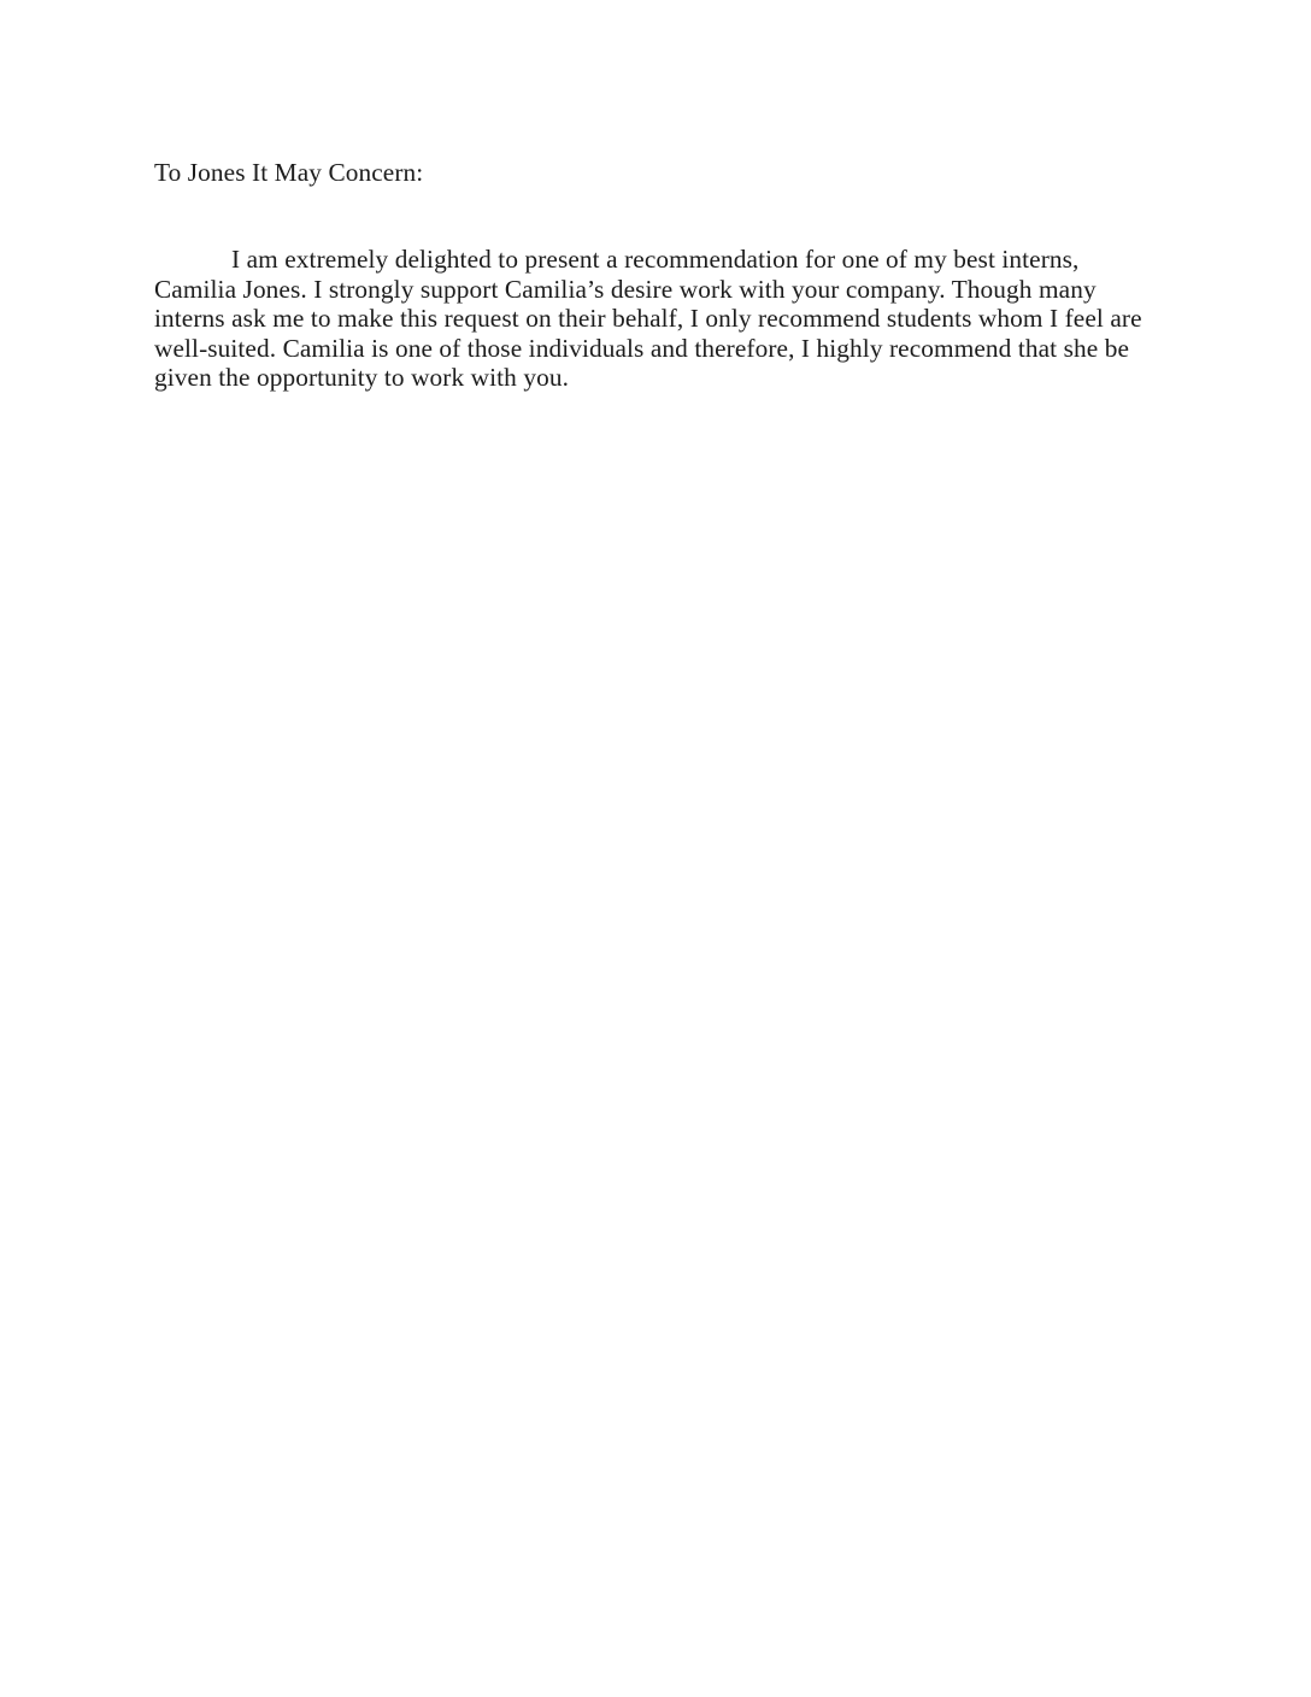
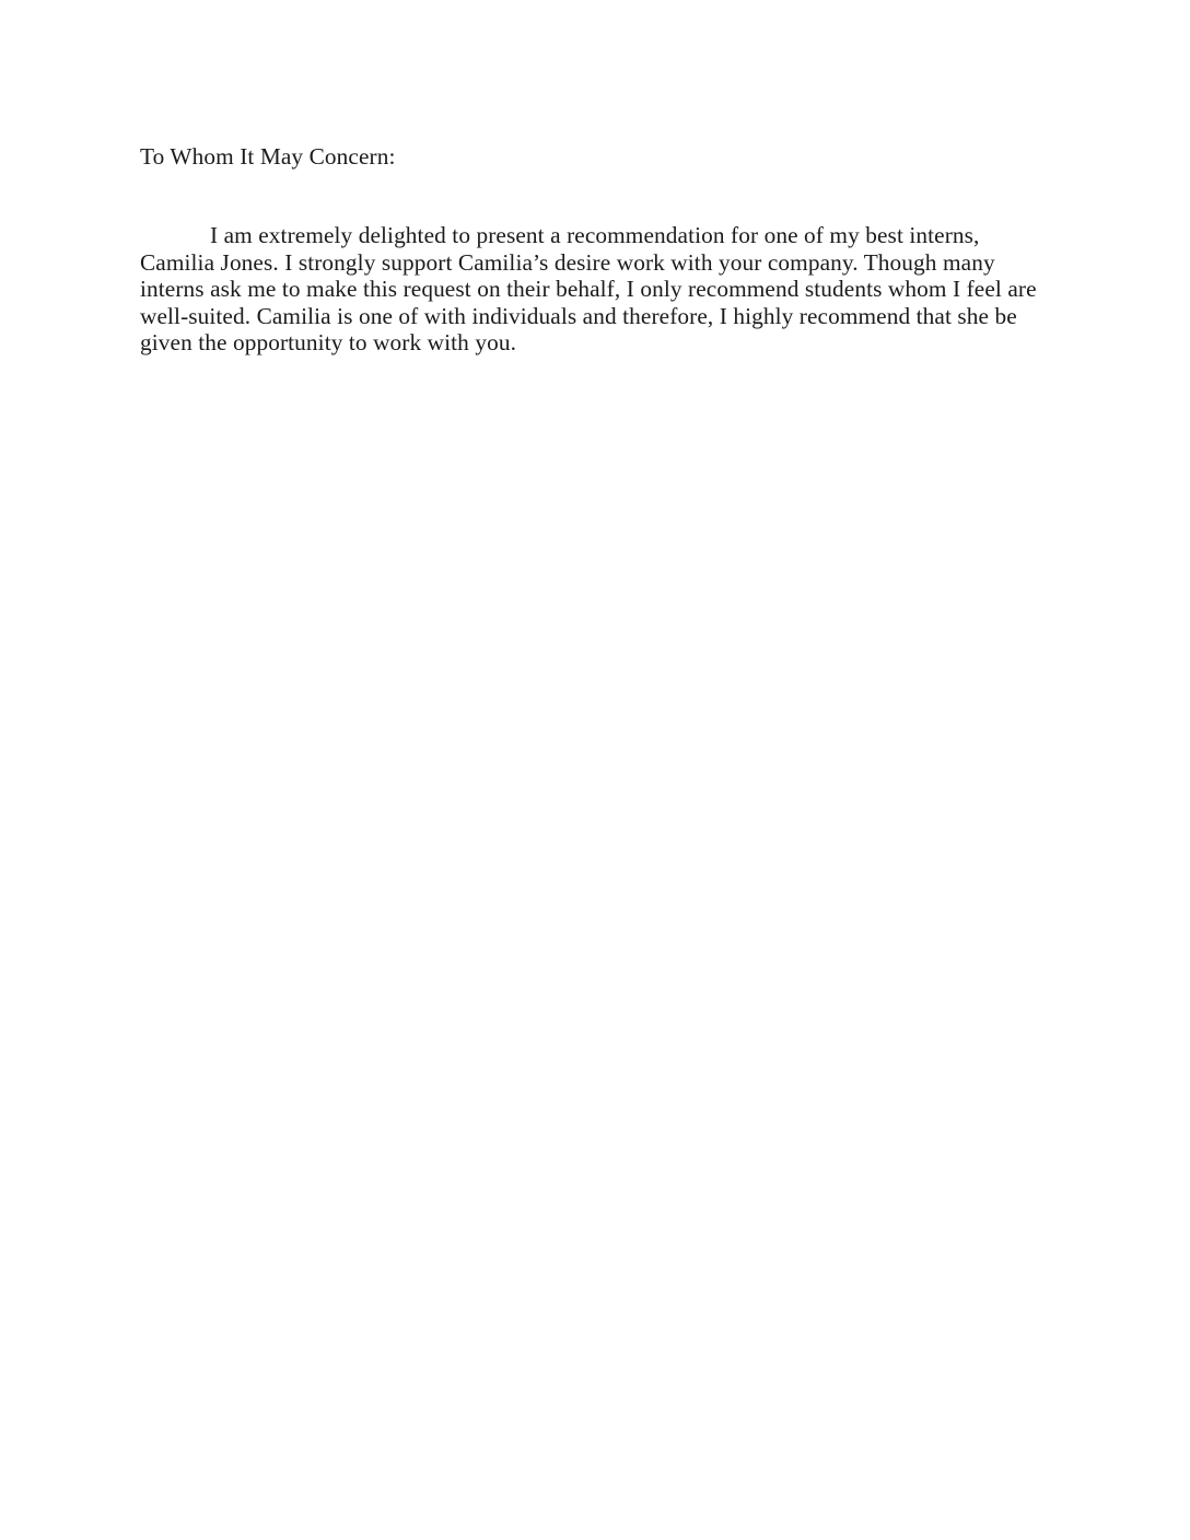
- To Jones It May Concern:
+ To Whom It May Concern:
  I am extremely delighted to present a recommendation for one of my best interns,
  Camilia Jones. I strongly support Camilia’s desire work with your company. Though many
  interns ask me to make this request on their behalf, I only recommend students whom I feel are
- well-suited. Camilia is one of those individuals and therefore, I highly recommend that she be
+ well-suited. Camilia is one of with individuals and therefore, I highly recommend that she be
  given the opportunity to work with you.
